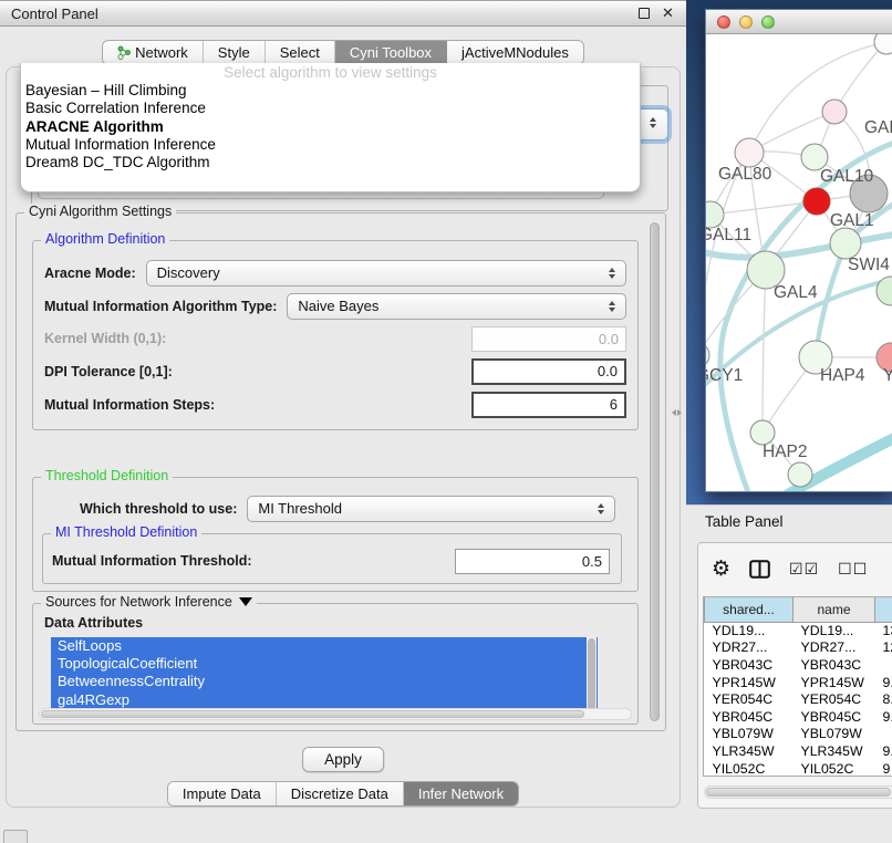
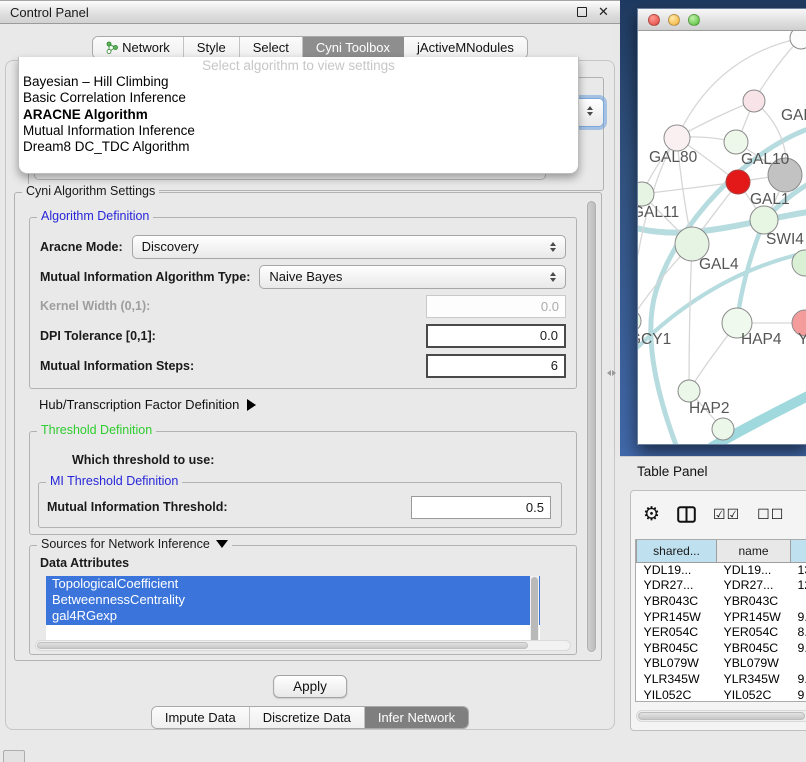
  Control Panel
  ✕
  Network
  Style
  Select
  Cyni Toolbox
  jActiveMNodules
  Cyni Algorithm Settings
  Algorithm Definition
  Aracne Mode:
  Discovery
  Mutual Information Algorithm Type:
  Naive Bayes
  Kernel Width (0,1):
  0.0
  DPI Tolerance [0,1]:
  0.0
  Mutual Information Steps:
  6
+ Hub/Transcription Factor Definition
  Threshold Definition
  Which threshold to use:
- MI Threshold
  MI Threshold Definition
  Mutual Information Threshold:
  0.5
  Sources for Network Inference
  Data Attributes
- SelfLoops
  TopologicalCoefficient
  BetweennessCentrality
  gal4RGexp
  Apply
  Impute Data
  Discretize Data
  Infer Network
  Select algorithm to view settings
  Bayesian – Hill Climbing
  Basic Correlation Inference
  ARACNE Algorithm
  Mutual Information Inference
  Dream8 DC_TDC Algorithm
  GAL80
  GAL10
  GAL1
  GAL11
  SWI4
  GAL4
  CY1
  HAP4
  Y
  HAP2
  Table Panel
  ⚙
  ☑☑
  ☐☐
  shared...	name
  YDL19...	YDL19...	1
  YDR27...	YDR27...	1
  YBR043C	YBR043C
  YPR145W	YPR145W	9
  YER054C	YER054C	8
  YBR045C	YBR045C	9
  YBL079W	YBL079W
  YLR345W	YLR345W	9
  YIL052C	YIL052C	9
